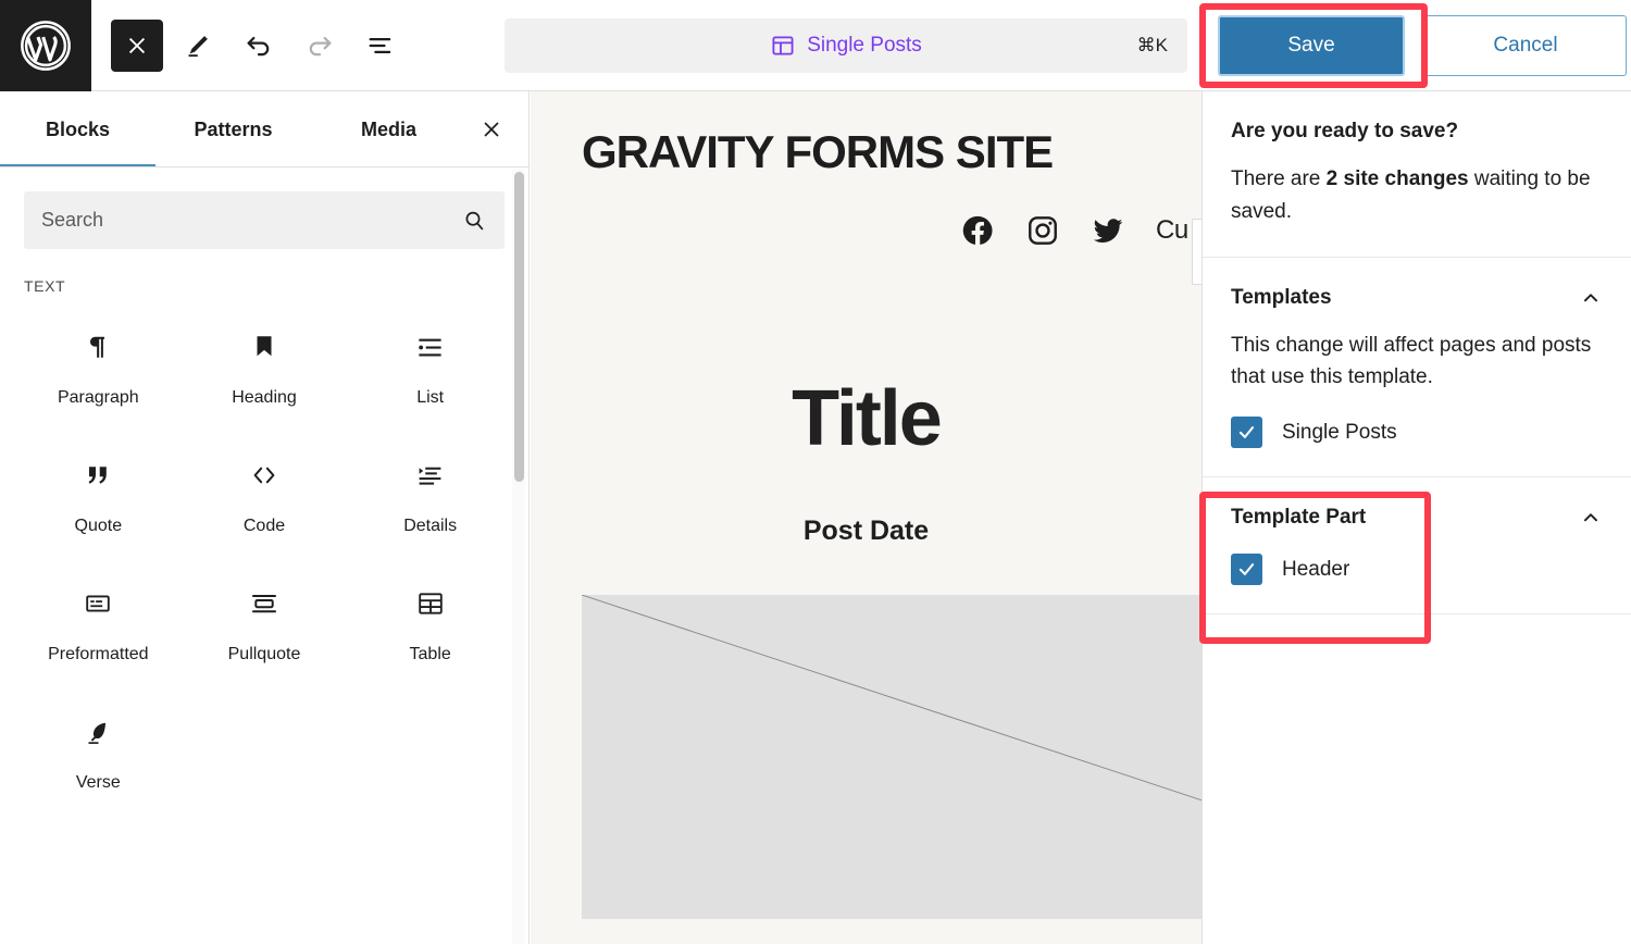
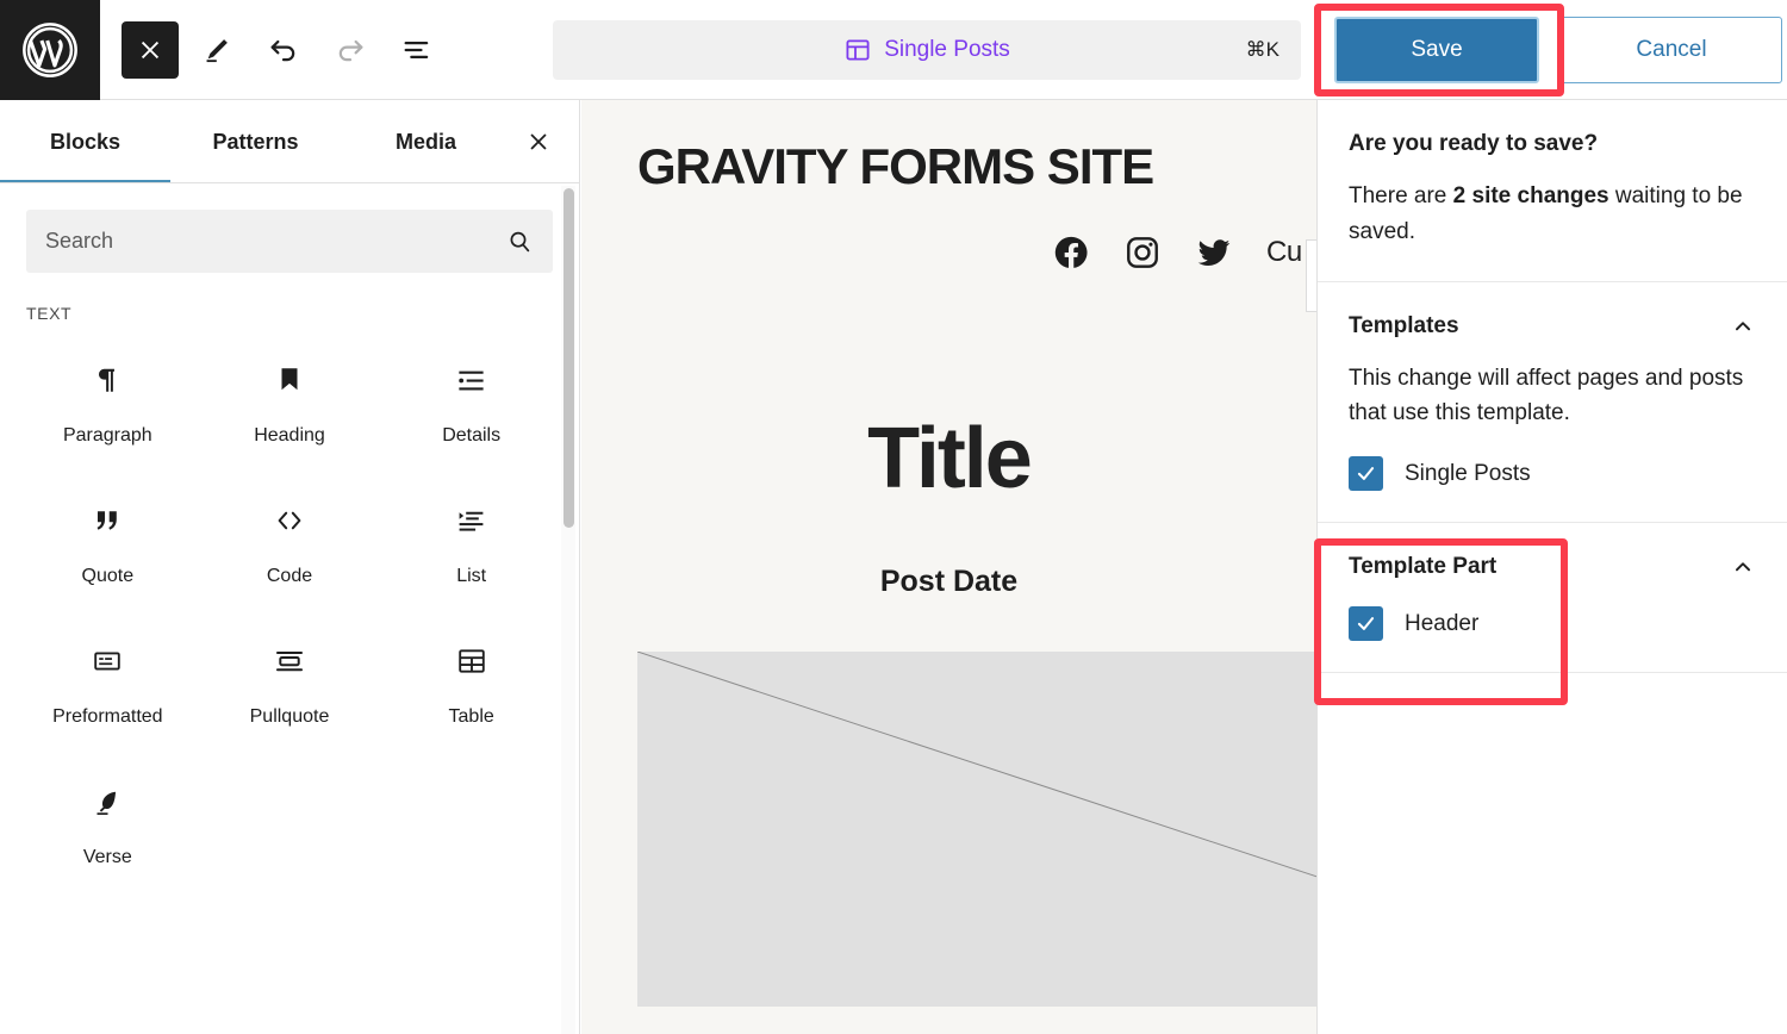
  Single Posts
  ⌘K
  Save
  Cancel
  Blocks
  Patterns
  Media
  Search
  TEXT
  Paragraph
  Heading
- List
+ Details
  Quote
  Code
- Details
+ List
  Preformatted
  Pullquote
  Table
  Verse
  GRAVITY FORMS SITE
  Cu
  Title
  Post Date
  Are you ready to save?
  There are 2 site changes waiting to be saved.
  Templates
  This change will affect pages and posts that use this template.
  Single Posts
  Template Part
  Header
